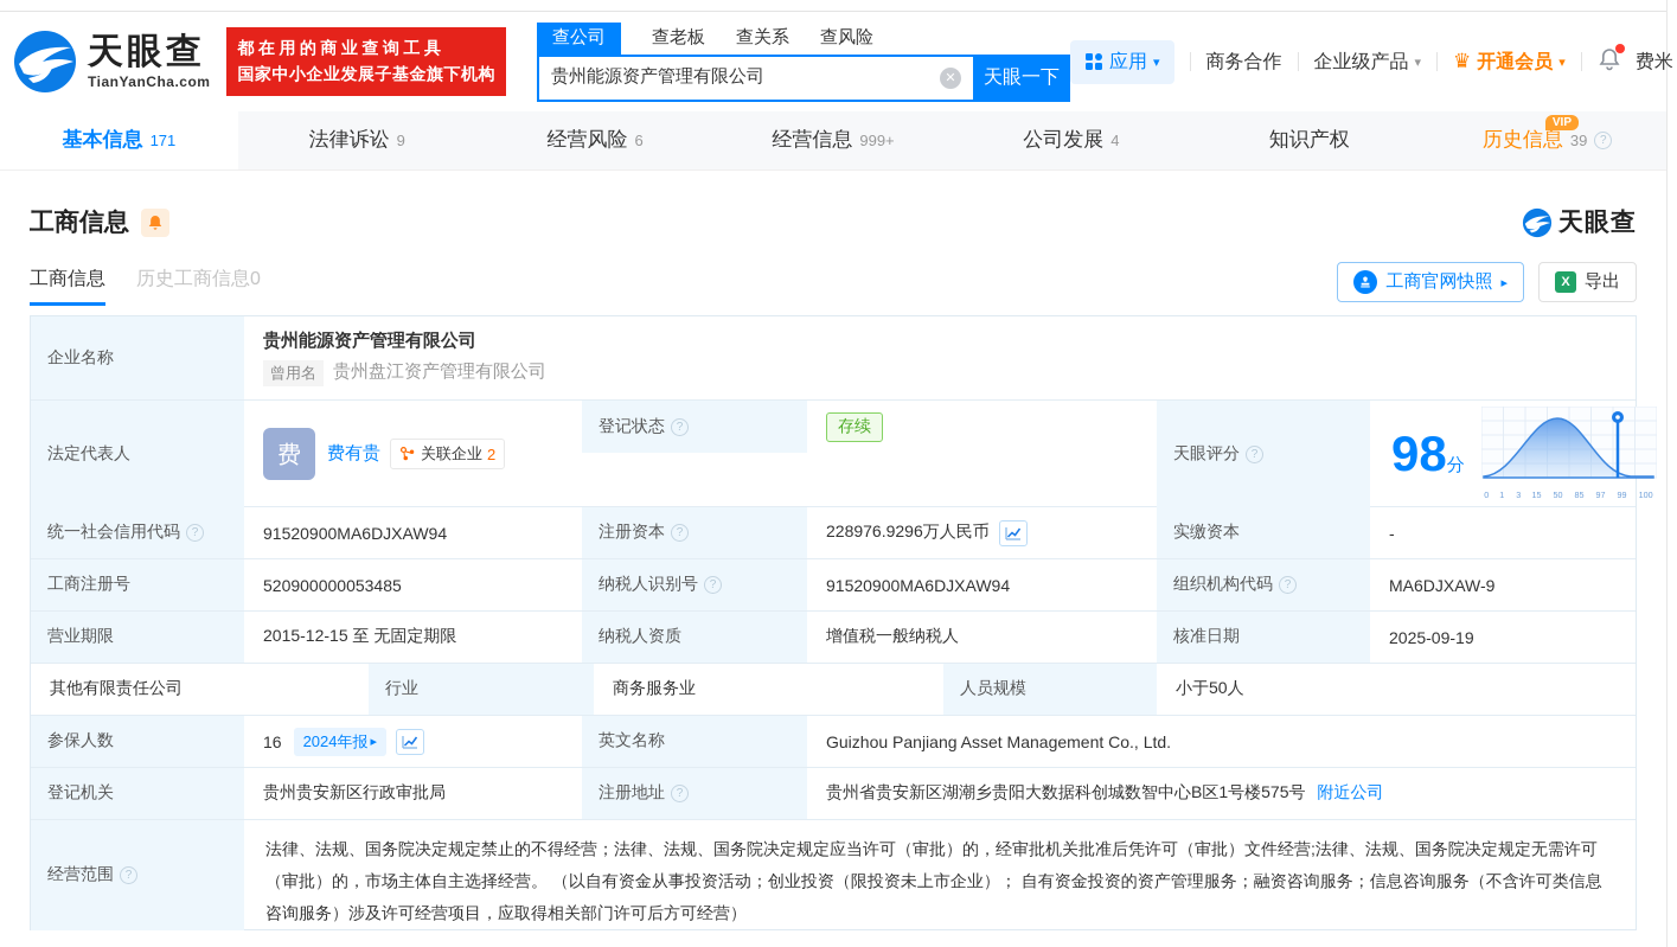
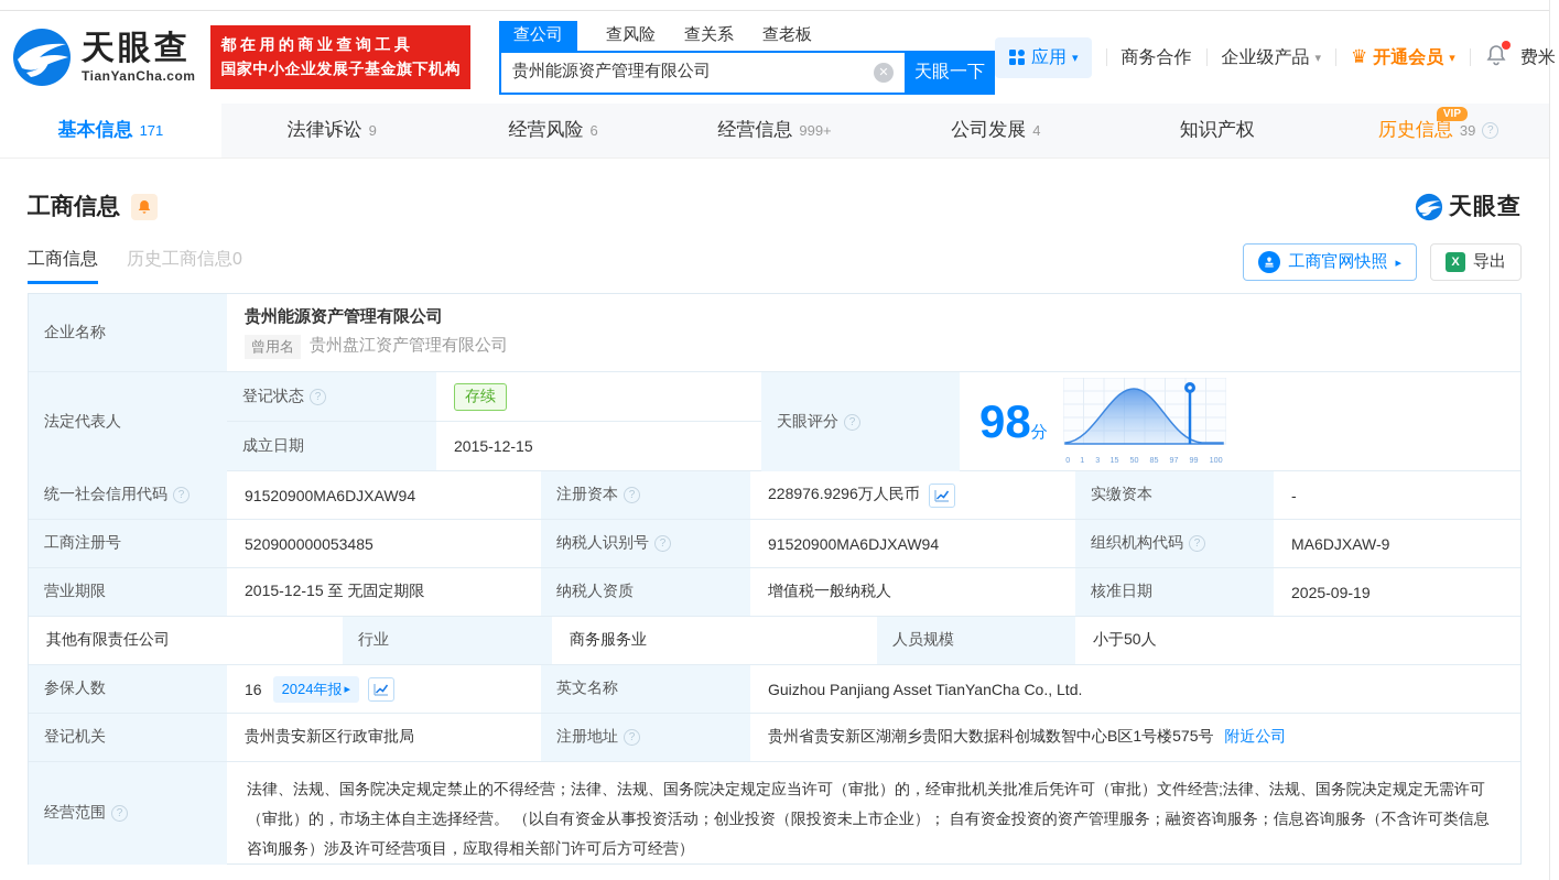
  天眼查
  TianYanCha.com
  都在用的商业查询工具
  国家中小企业发展子基金旗下机构
  查公司
- 查老板
+ 查风险
  查关系
- 查风险
+ 查老板
  贵州能源资产管理有限公司
  ✕
  天眼一下
  应用
  ▾
  商务合作
  企业级产品
  ▾
  ♛
  开通会员
  ▾
  费米
  基本信息
  171
  法律诉讼
  9
  经营风险
  6
  经营信息
  999+
  公司发展
  4
  知识产权
  VIP
  历史信息
  39
  ?
  工商信息
  天眼查
  工商信息
  历史工商信息0
  工商官网快照
  ▸
  X
  导出
  企业名称
  贵州能源资产管理有限公司
  曾用名
  贵州盘江资产管理有限公司
  法定代表人
- 费
- 费有贵
- 关联企业
- 2
  登记状态
  ?
  存续
+ 成立日期
+ 2015-12-15
  天眼评分
  ?
  98分
  0
  1
  3
  15
  50
  85
  97
  99
  100
  统一社会信用代码
  ?
  91520900MA6DJXAW94
  注册资本
  ?
  228976.9296万人民币
  实缴资本
  -
  工商注册号
  520900000053485
  纳税人识别号
  ?
  91520900MA6DJXAW94
  组织机构代码
  ?
  MA6DJXAW-9
  营业期限
  2015-12-15 至 无固定期限
  纳税人资质
  增值税一般纳税人
  核准日期
  2025-09-19
  其他有限责任公司
  行业
  商务服务业
  人员规模
  小于50人
  参保人数
  16
  2024年报
  ▸
  英文名称
- Guizhou Panjiang Asset Management Co., Ltd.
+ Guizhou Panjiang Asset TianYanCha Co., Ltd.
  登记机关
  贵州贵安新区行政审批局
  注册地址
  ?
  贵州省贵安新区湖潮乡贵阳大数据科创城数智中心B区1号楼575号
  附近公司
  经营范围
  ?
  法律、法规、国务院决定规定禁止的不得经营；法律、法规、国务院决定规定应当许可（审批）的，经审批机关批准后凭许可（审批）文件经营;法律、法规、国务院决定规定无需许可（审批）的，市场主体自主选择经营。 （以自有资金从事投资活动；创业投资（限投资未上市企业）； 自有资金投资的资产管理服务；融资咨询服务；信息咨询服务（不含许可类信息咨询服务）涉及许可经营项目，应取得相关部门许可后方可经营）
